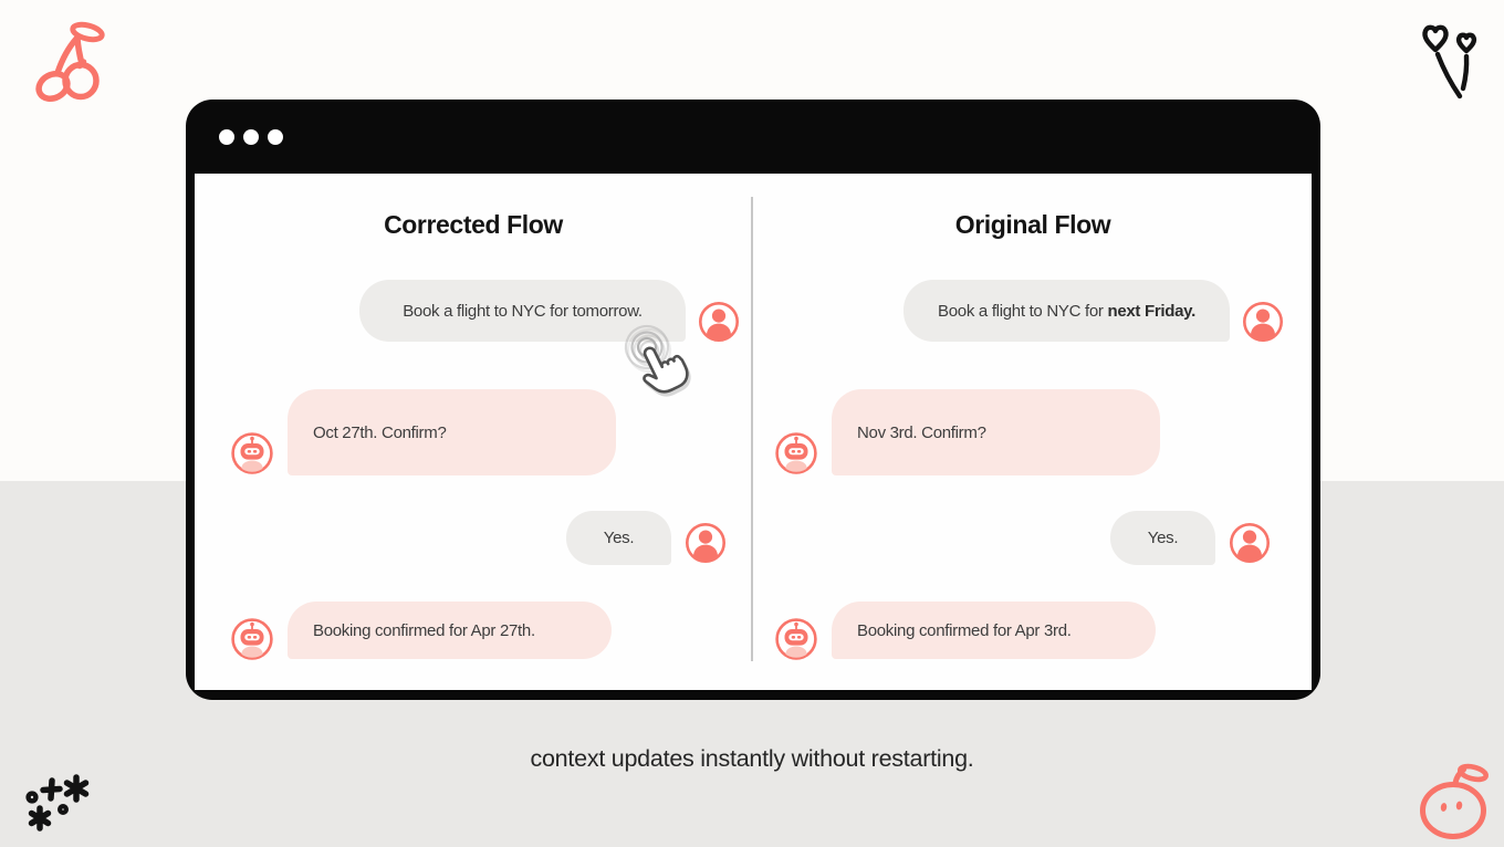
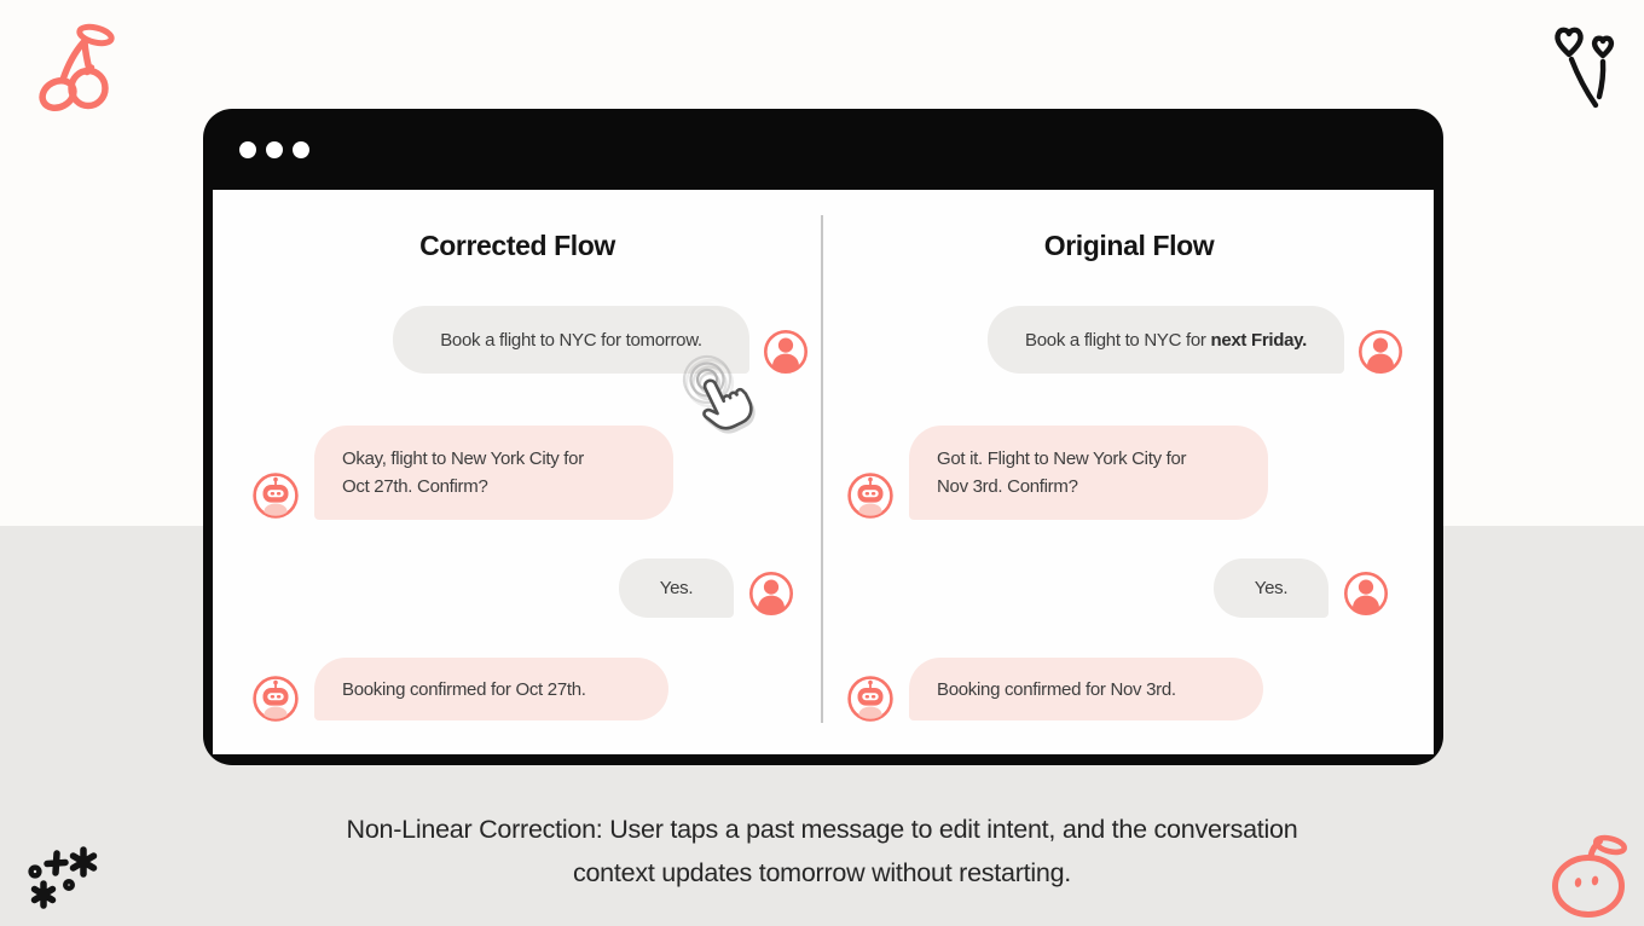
  Corrected Flow
  Book a flight to NYC for tomorrow.
+ Okay, flight to New York City for
  Oct 27th. Confirm?
  Yes.
- Booking confirmed for Apr 27th.
+ Booking confirmed for Oct 27th.
  Original Flow
  Book a flight to NYC for next Friday.
+ Got it. Flight to New York City for
  Nov 3rd. Confirm?
  Yes.
- Booking confirmed for Apr 3rd.
+ Booking confirmed for Nov 3rd.
+ Non-Linear Correction: User taps a past message to edit intent, and the conversation
- context updates instantly without restarting.
+ context updates tomorrow without restarting.
